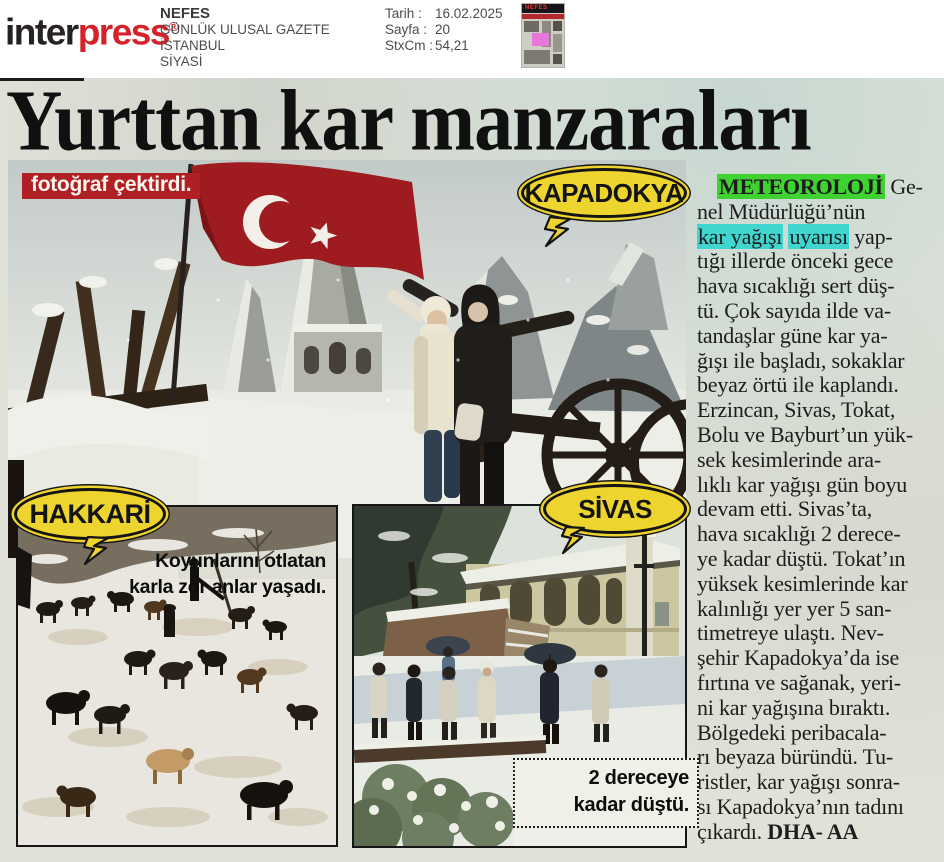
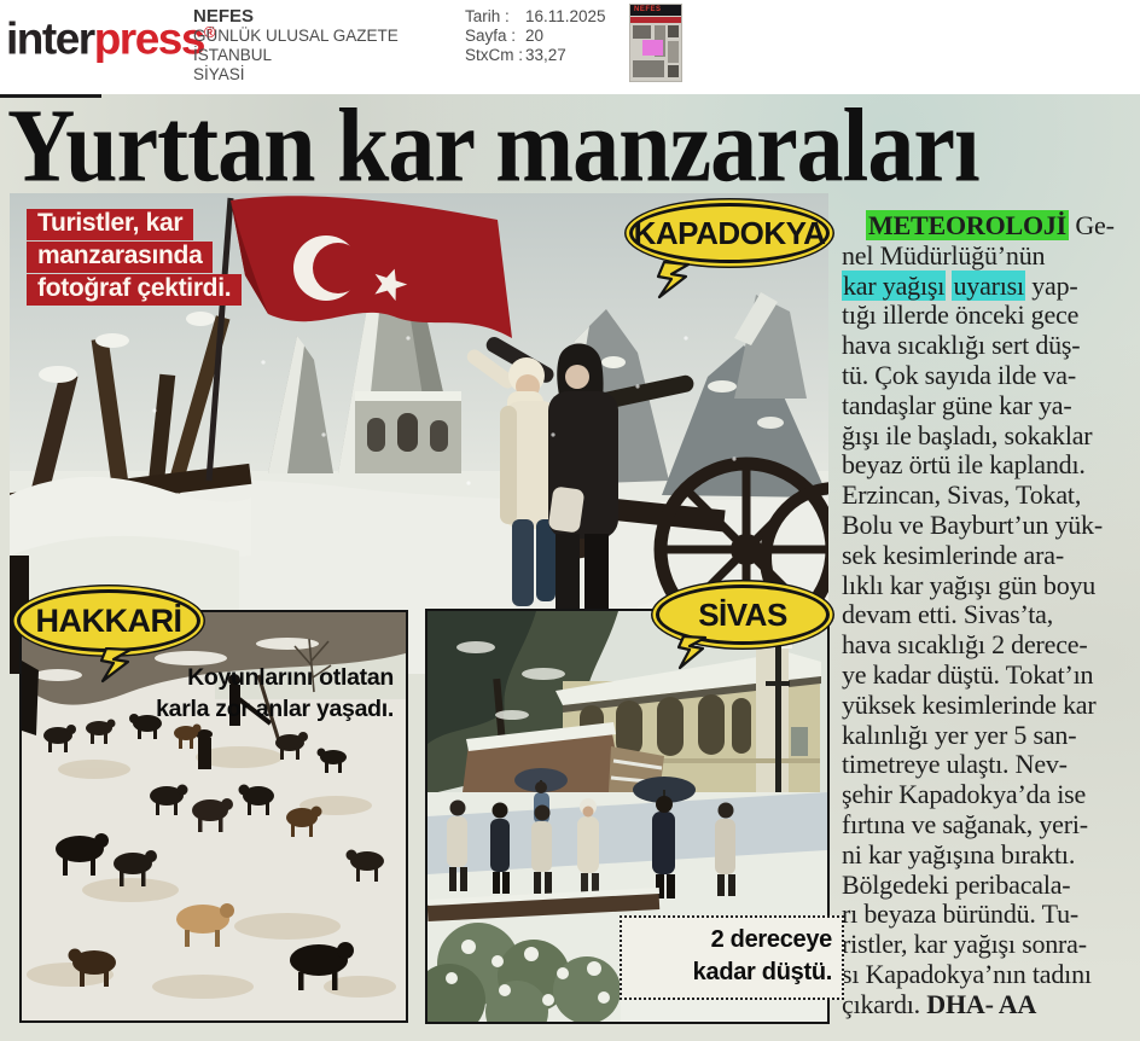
  interpress®
  NEFES
  GÜNLÜK ULUSAL GAZETE
  İSTANBUL
  SİYASİ
  Tarih :
- 16.02.2025
+ 16.11.2025
  Sayfa :
  20
  StxCm :
- 54,21
+ 33,27
  Yurttan kar manzaraları
+ Turistler, kar
+ manzarasında
  fotoğraf çektirdi.
  Koyunlarını otlatan
  karla zor anlar yaşadı.
  2 dereceye
  kadar düştü.
  KAPADOKYA
  HAKKARİ
  SİVAS
  METEOROLOJİ Ge-
  nel Müdürlüğü’nün
  kar yağışı uyarısı yap-
  tığı illerde önceki gece
  hava sıcaklığı sert düş-
  tü. Çok sayıda ilde va-
  tandaşlar güne kar ya-
  ğışı ile başladı, sokaklar
  beyaz örtü ile kaplandı.
  Erzincan, Sivas, Tokat,
  Bolu ve Bayburt’un yük-
  sek kesimlerinde ara-
  lıklı kar yağışı gün boyu
  devam etti. Sivas’ta,
  hava sıcaklığı 2 derece-
  ye kadar düştü. Tokat’ın
  yüksek kesimlerinde kar
  kalınlığı yer yer 5 san-
  timetreye ulaştı. Nev-
  şehir Kapadokya’da ise
  fırtına ve sağanak, yeri-
  ni kar yağışına bıraktı.
  Bölgedeki peribacala-
  rı beyaza büründü. Tu-
  ristler, kar yağışı sonra-
  sı Kapadokya’nın tadını
  çıkardı. DHA- AA
